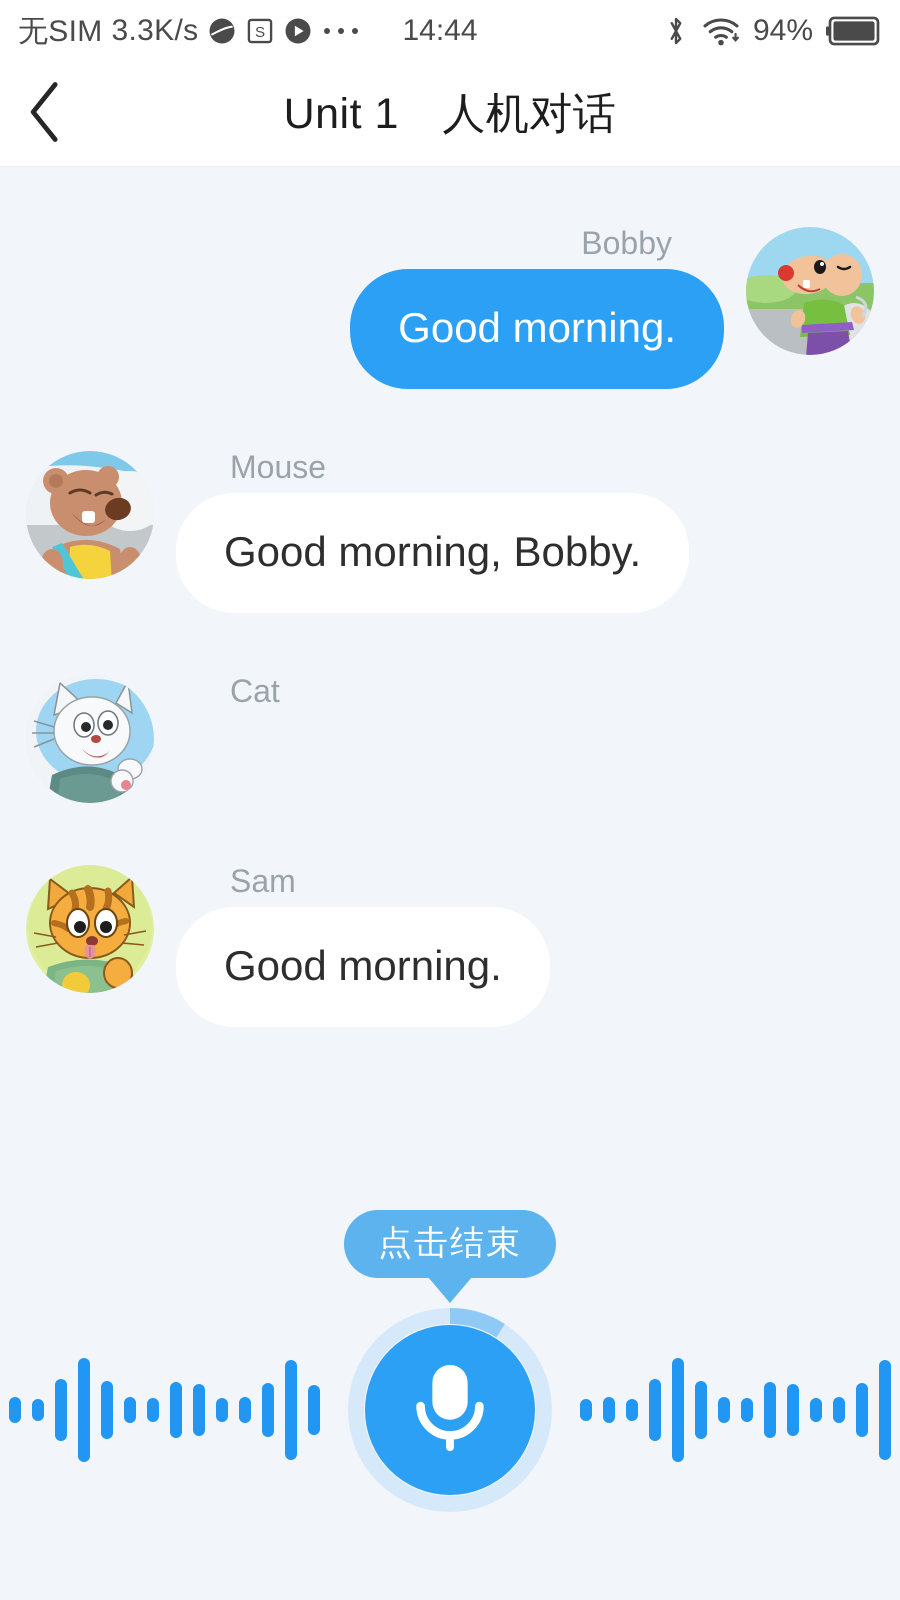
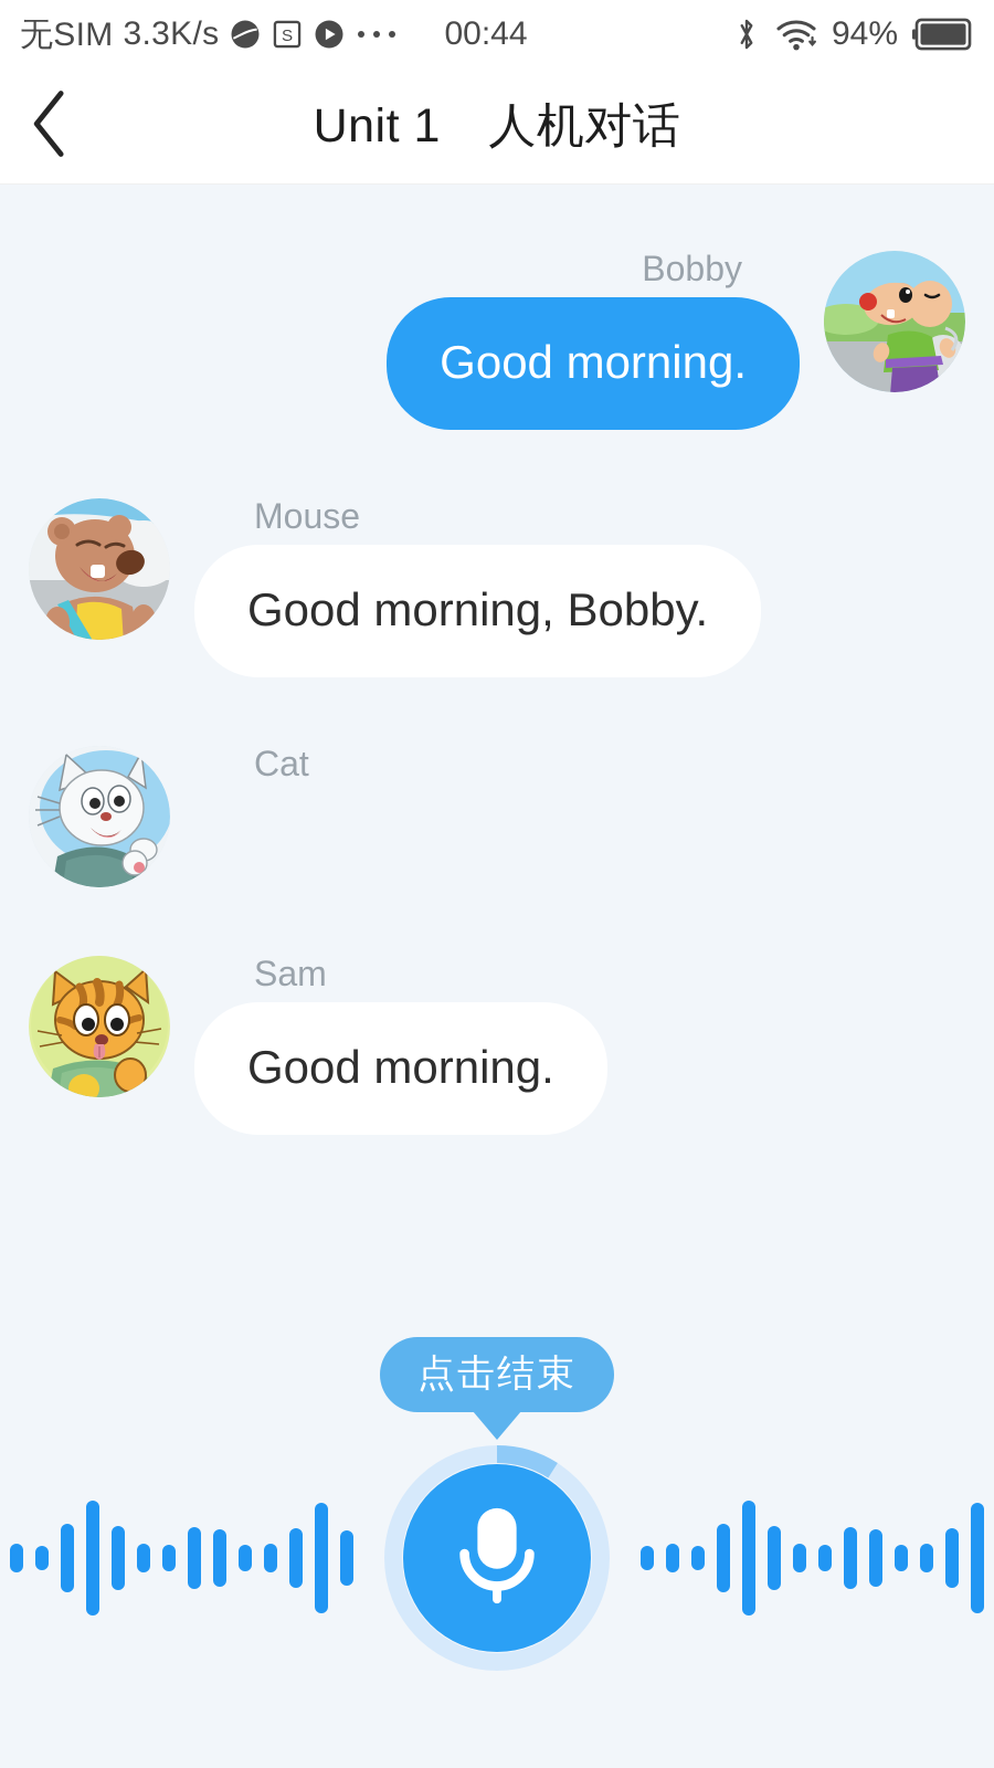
  无SIM
  3.3K/s
  S
- 14:44
+ 00:44
  94%
  Unit 1 人机对话
  Bobby
  Good morning.
  Mouse
  Good morning, Bobby.
  Cat
  Sam
  Good morning.
  点击结束
